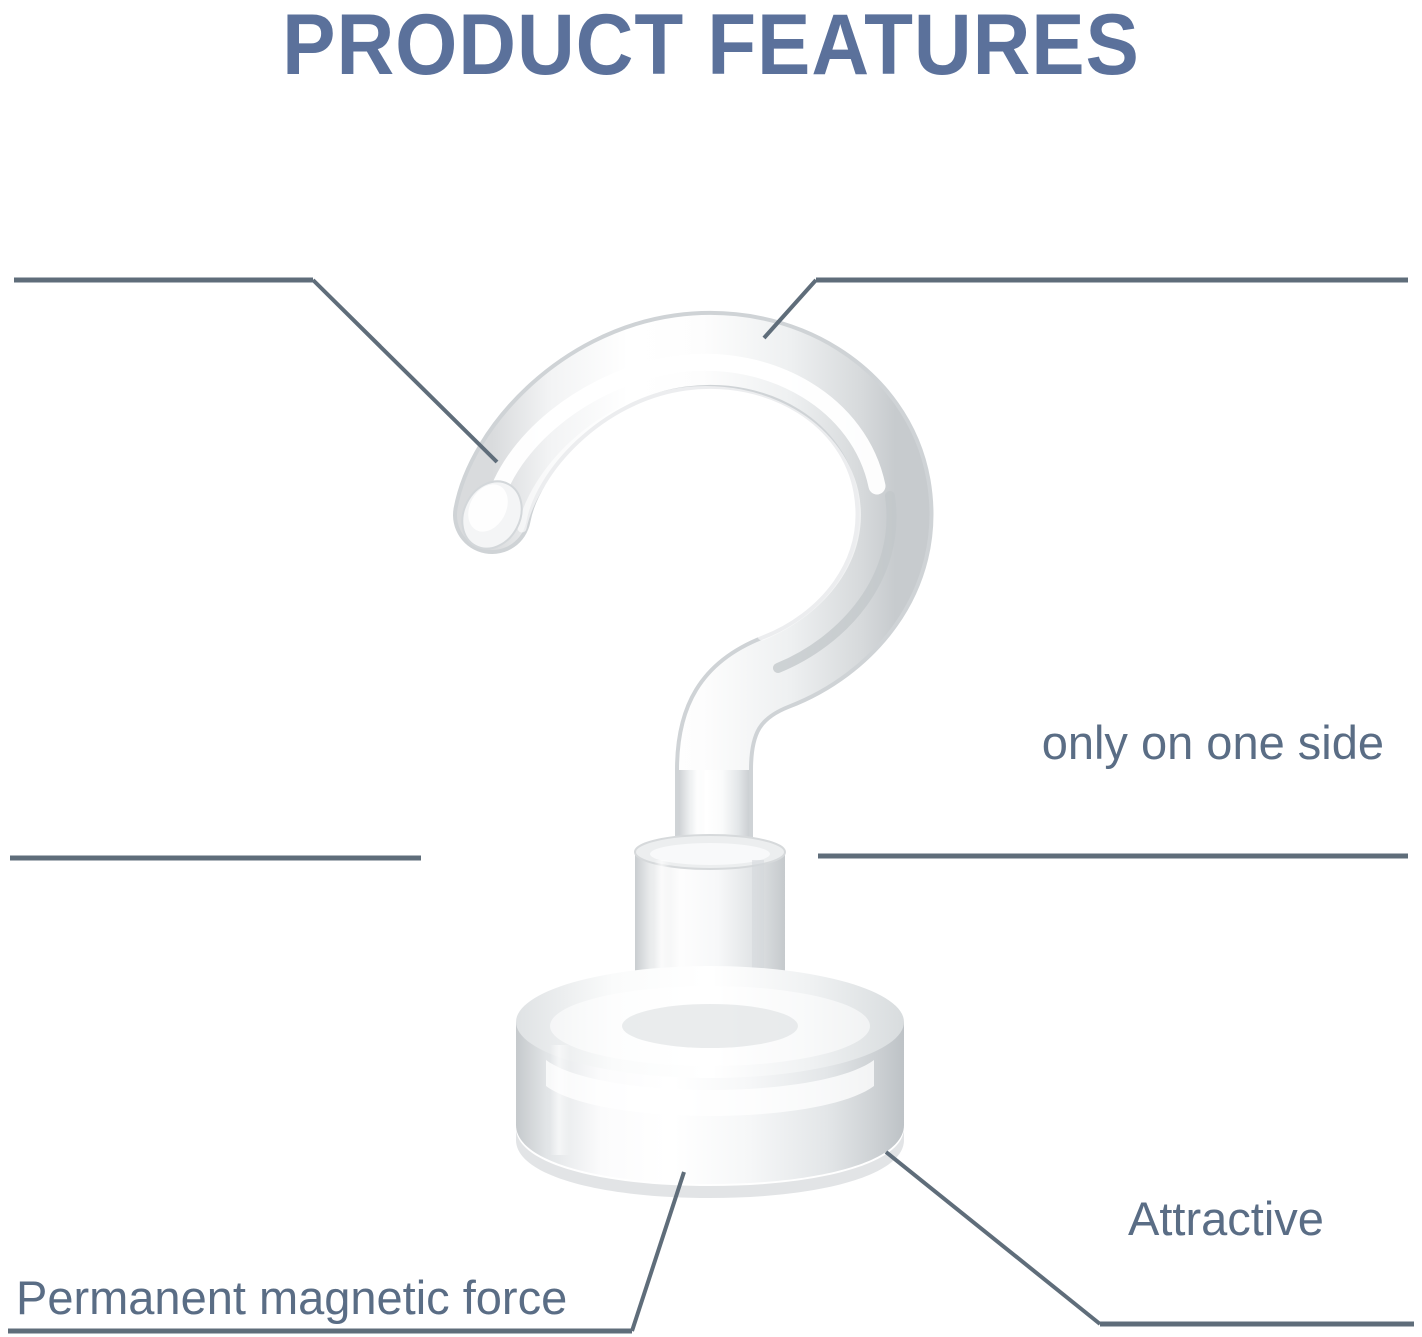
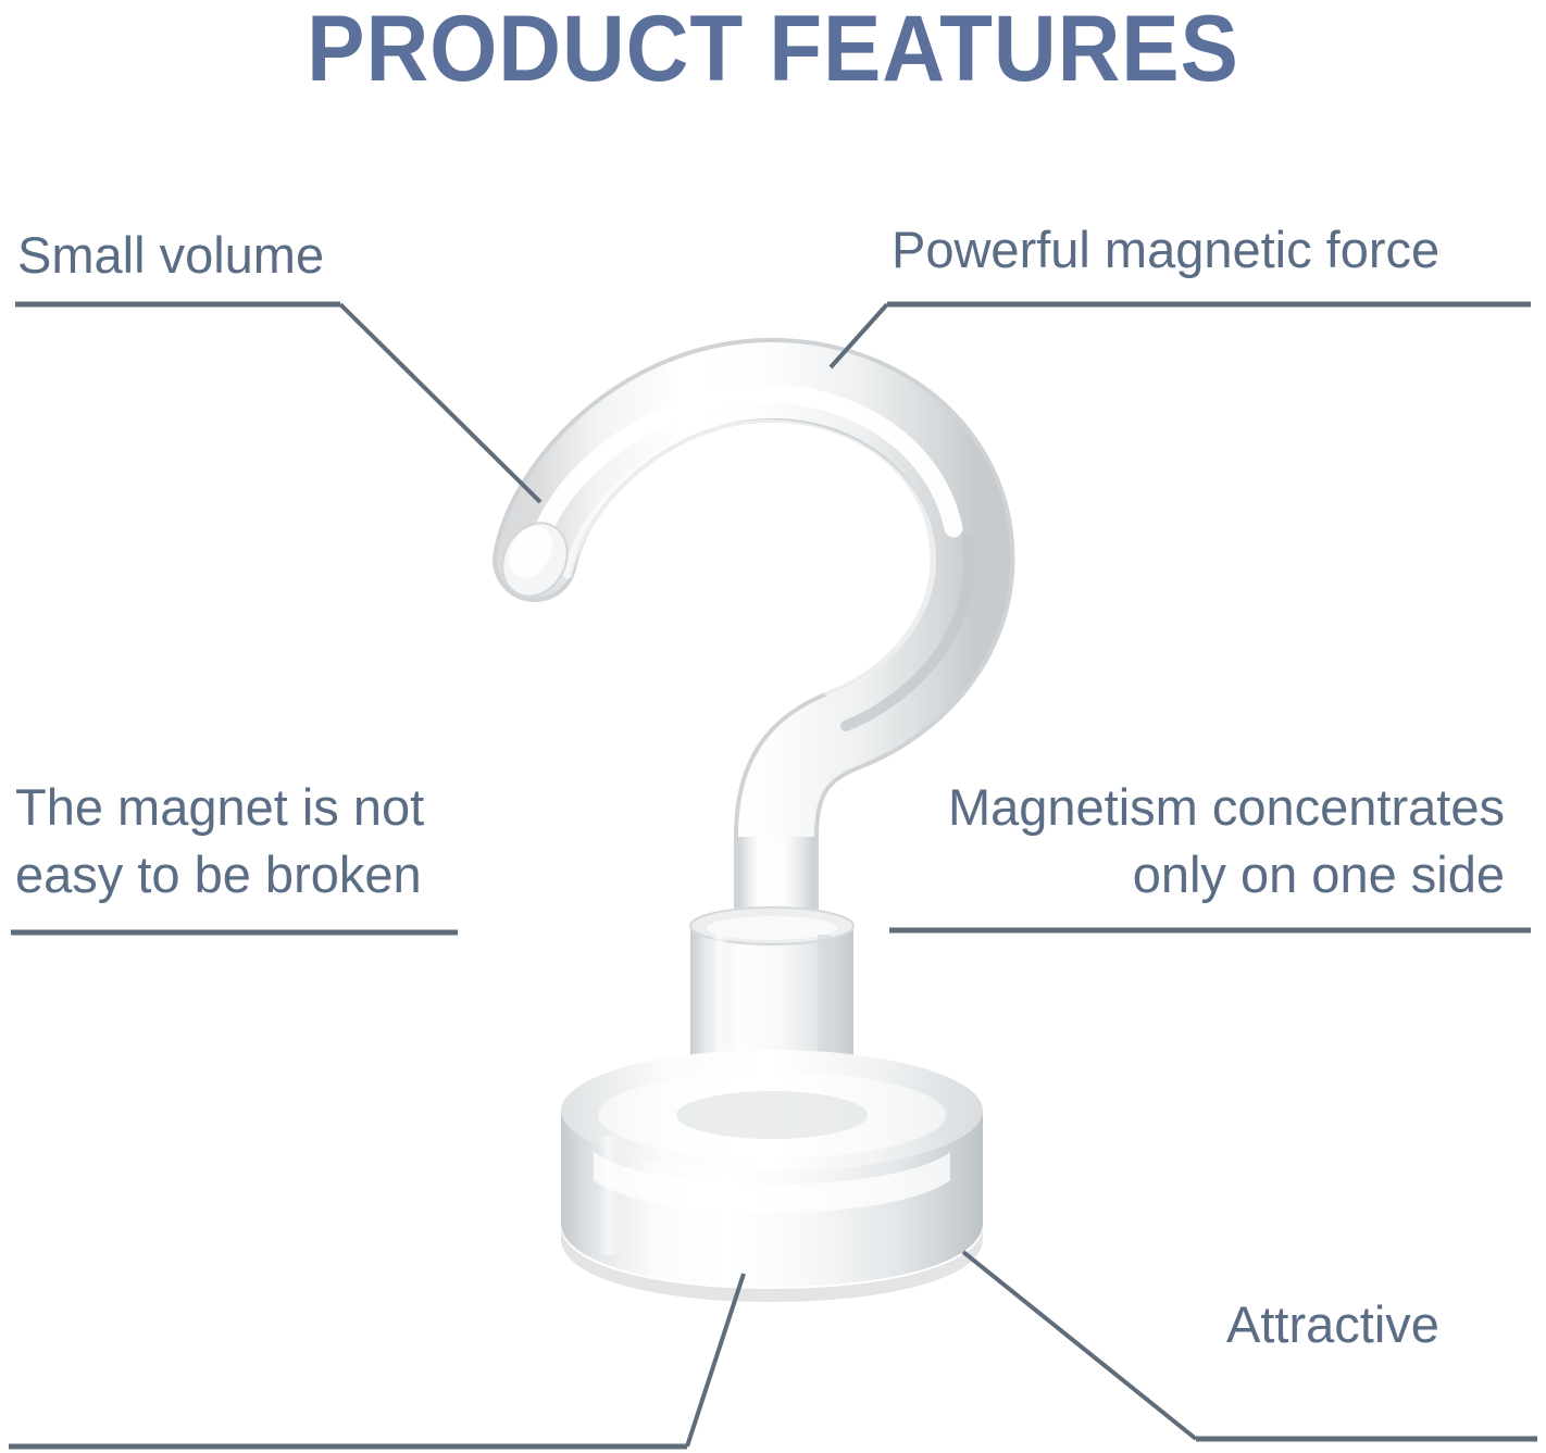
  PRODUCT FEATURES
+ Small volume
+ Powerful magnetic force
+ The magnet is not
+ easy to be broken
+ Magnetism concentrates
  only on one side
- Permanent magnetic force
  Attractive
